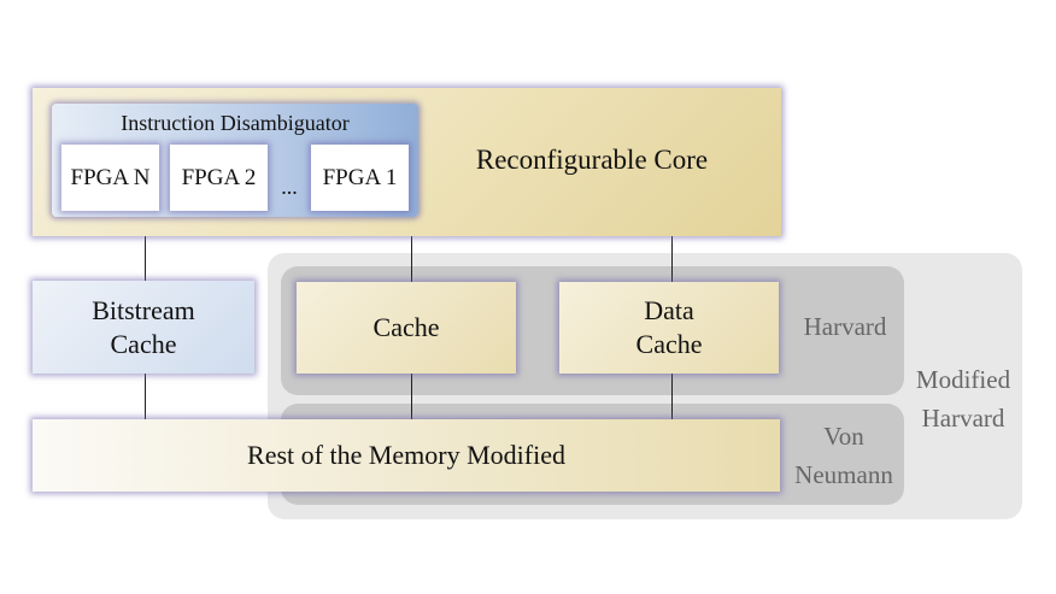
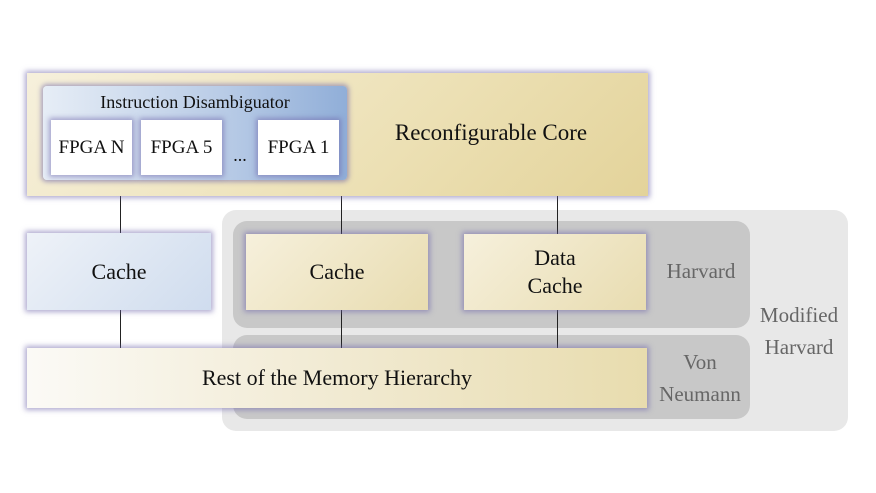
  Harvard
  Von
  Neumann
  Modified
  Harvard
  Reconfigurable Core
  Instruction Disambiguator
  FPGA N
- FPGA 2
+ FPGA 5
  ...
  FPGA 1
- Bitstream
  Cache
  Cache
  Data
  Cache
- Rest of the Memory Modified
+ Rest of the Memory Hierarchy
